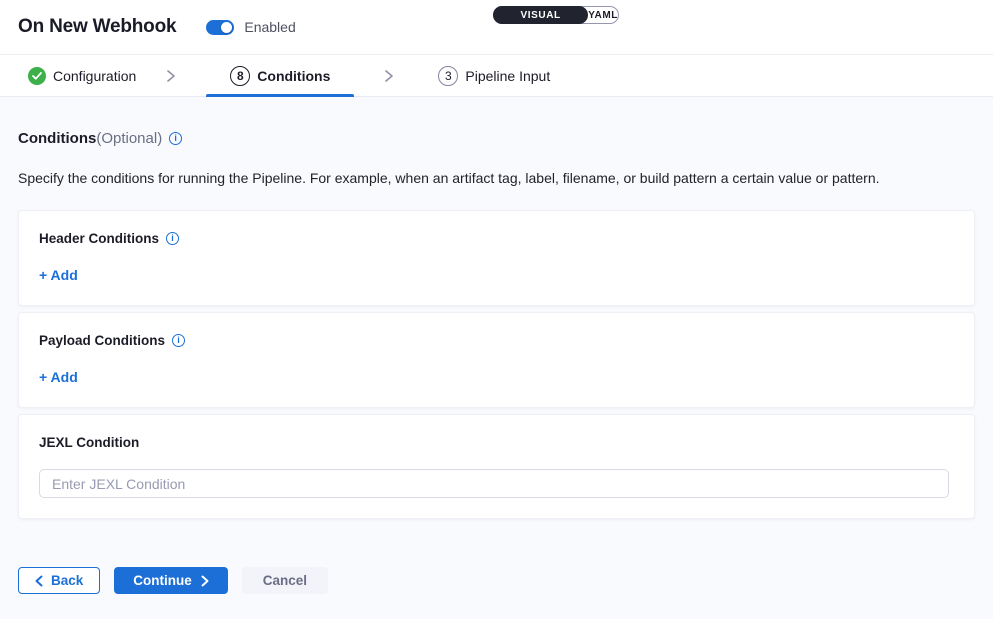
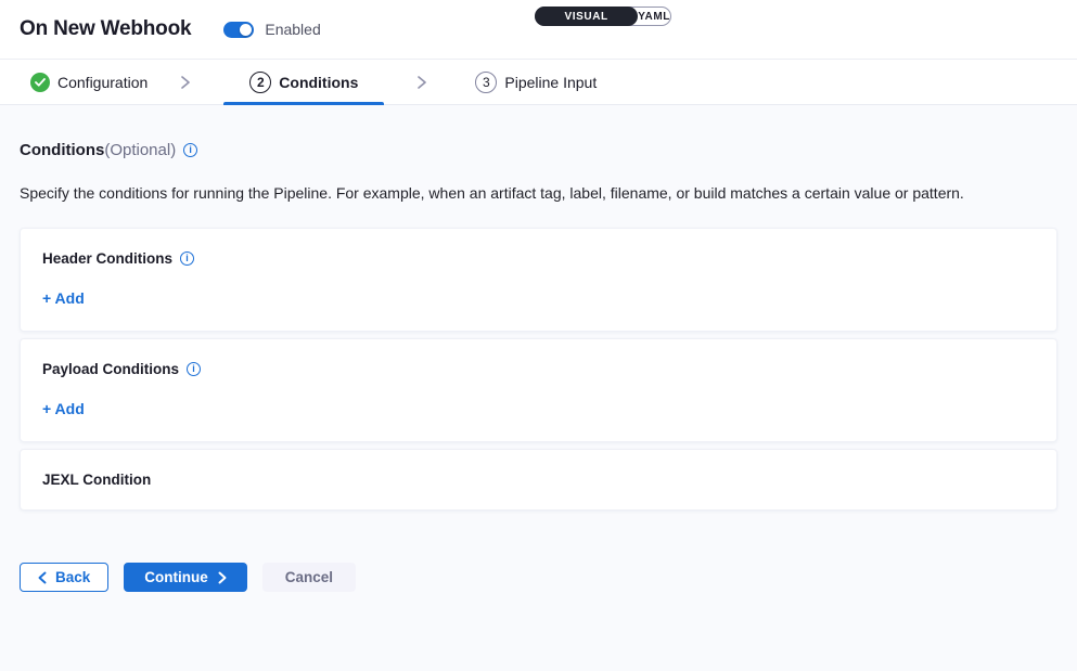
  On New Webhook
  Enabled
  VISUAL
  YAML
  Configuration
- 8
+ 2
  Conditions
  3
  Pipeline Input
  Conditions
  (Optional)
  i
- Specify the conditions for running the Pipeline. For example, when an artifact tag, label, filename, or build pattern a certain value or pattern.
+ Specify the conditions for running the Pipeline. For example, when an artifact tag, label, filename, or build matches a certain value or pattern.
  Header Conditions
  i
  + Add
  Payload Conditions
  i
  + Add
  JEXL Condition
- Enter JEXL Condition
  Back
  Continue
  Cancel
